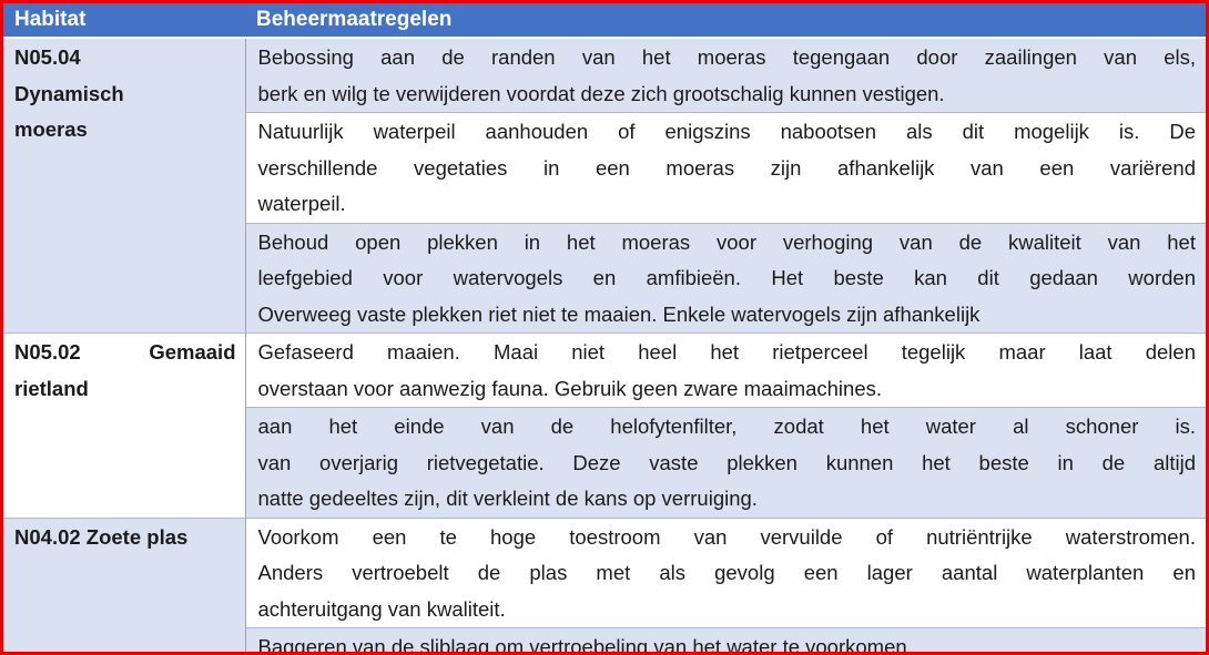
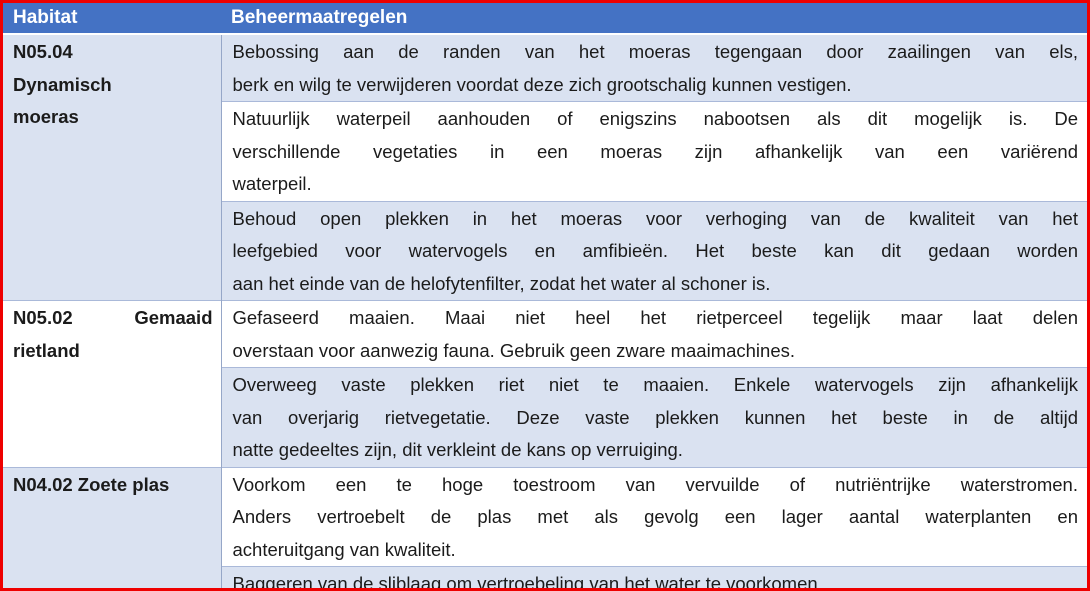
  Habitat	Beheermaatregelen
  N05.04 Dynamisch moeras	Bebossing aan de randen van het moeras tegengaan door zaailingen van els, berk en wilg te verwijderen voordat deze zich grootschalig kunnen vestigen.
  Natuurlijk waterpeil aanhouden of enigszins nabootsen als dit mogelijk is. De verschillende vegetaties in een moeras zijn afhankelijk van een variërend waterpeil.
- Behoud open plekken in het moeras voor verhoging van de kwaliteit van het leefgebied voor watervogels en amfibieën. Het beste kan dit gedaan worden Overweeg vaste plekken riet niet te maaien. Enkele watervogels zijn afhankelijk
+ Behoud open plekken in het moeras voor verhoging van de kwaliteit van het leefgebied voor watervogels en amfibieën. Het beste kan dit gedaan worden aan het einde van de helofytenfilter, zodat het water al schoner is.
  N05.02 Gemaaid rietland	Gefaseerd maaien. Maai niet heel het rietperceel tegelijk maar laat delen overstaan voor aanwezig fauna. Gebruik geen zware maaimachines.
- aan het einde van de helofytenfilter, zodat het water al schoner is. van overjarig rietvegetatie. Deze vaste plekken kunnen het beste in de altijd natte gedeeltes zijn, dit verkleint de kans op verruiging.
+ Overweeg vaste plekken riet niet te maaien. Enkele watervogels zijn afhankelijk van overjarig rietvegetatie. Deze vaste plekken kunnen het beste in de altijd natte gedeeltes zijn, dit verkleint de kans op verruiging.
  N04.02 Zoete plas	Voorkom een te hoge toestroom van vervuilde of nutriëntrijke waterstromen. Anders vertroebelt de plas met als gevolg een lager aantal waterplanten en achteruitgang van kwaliteit.
  Baggeren van de sliblaag om vertroebeling van het water te voorkomen.
